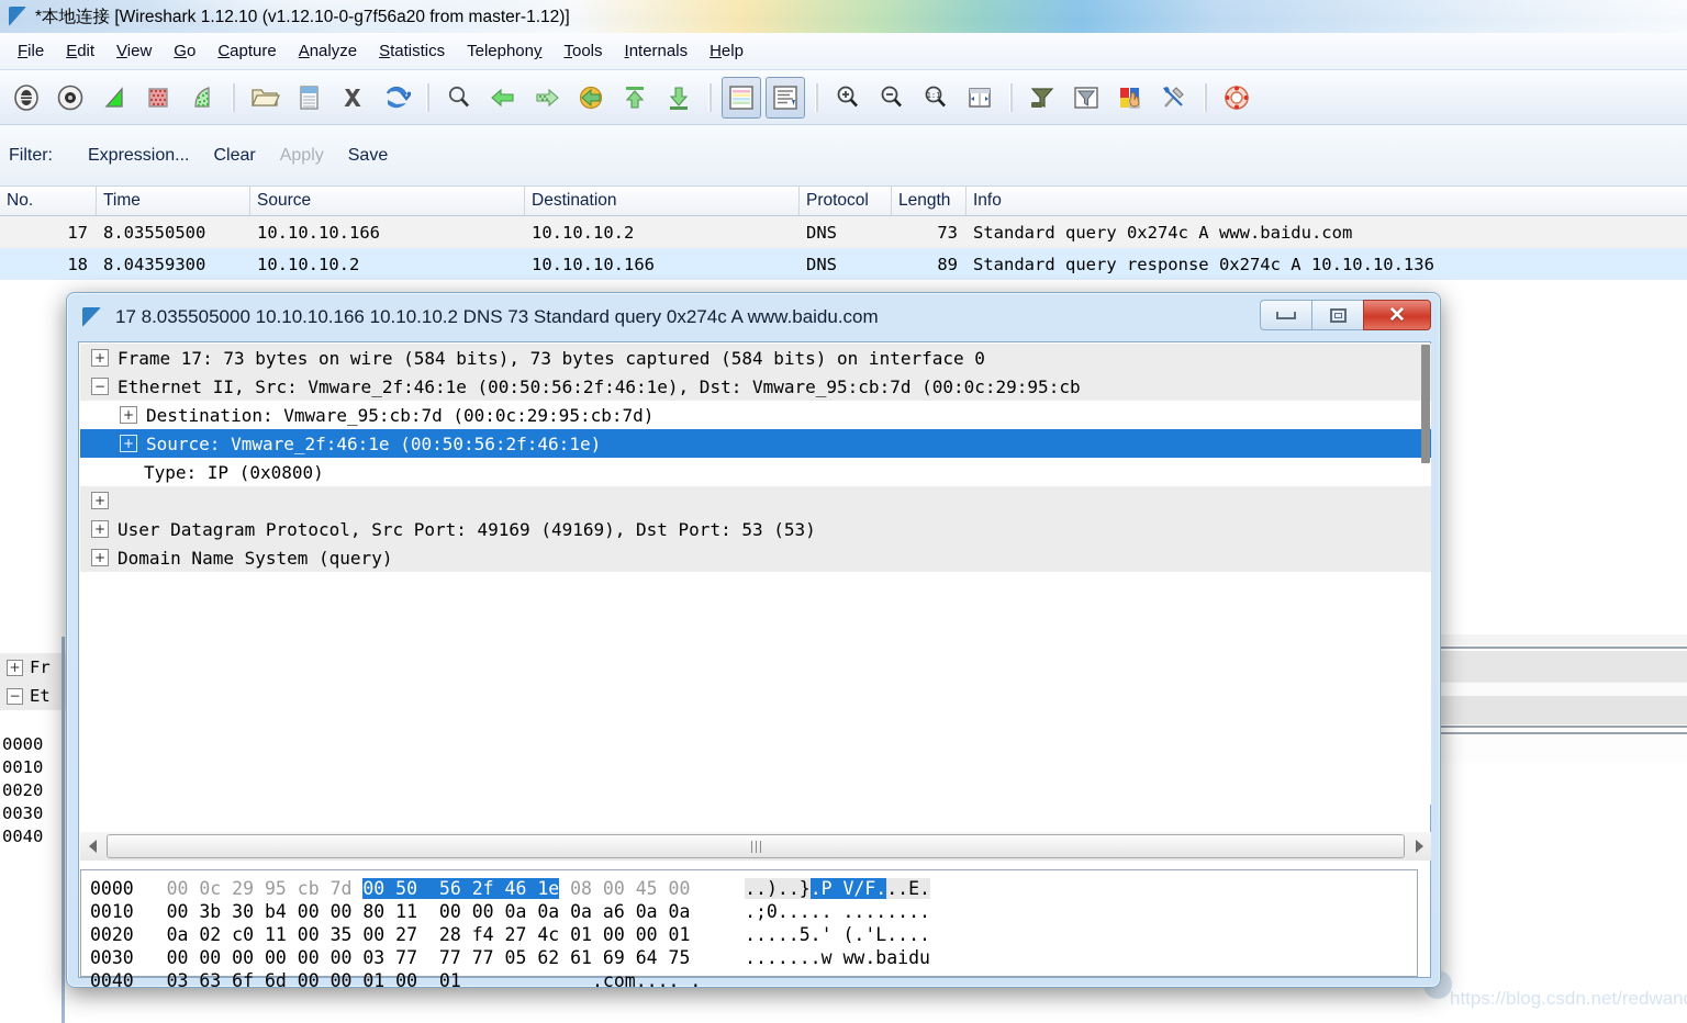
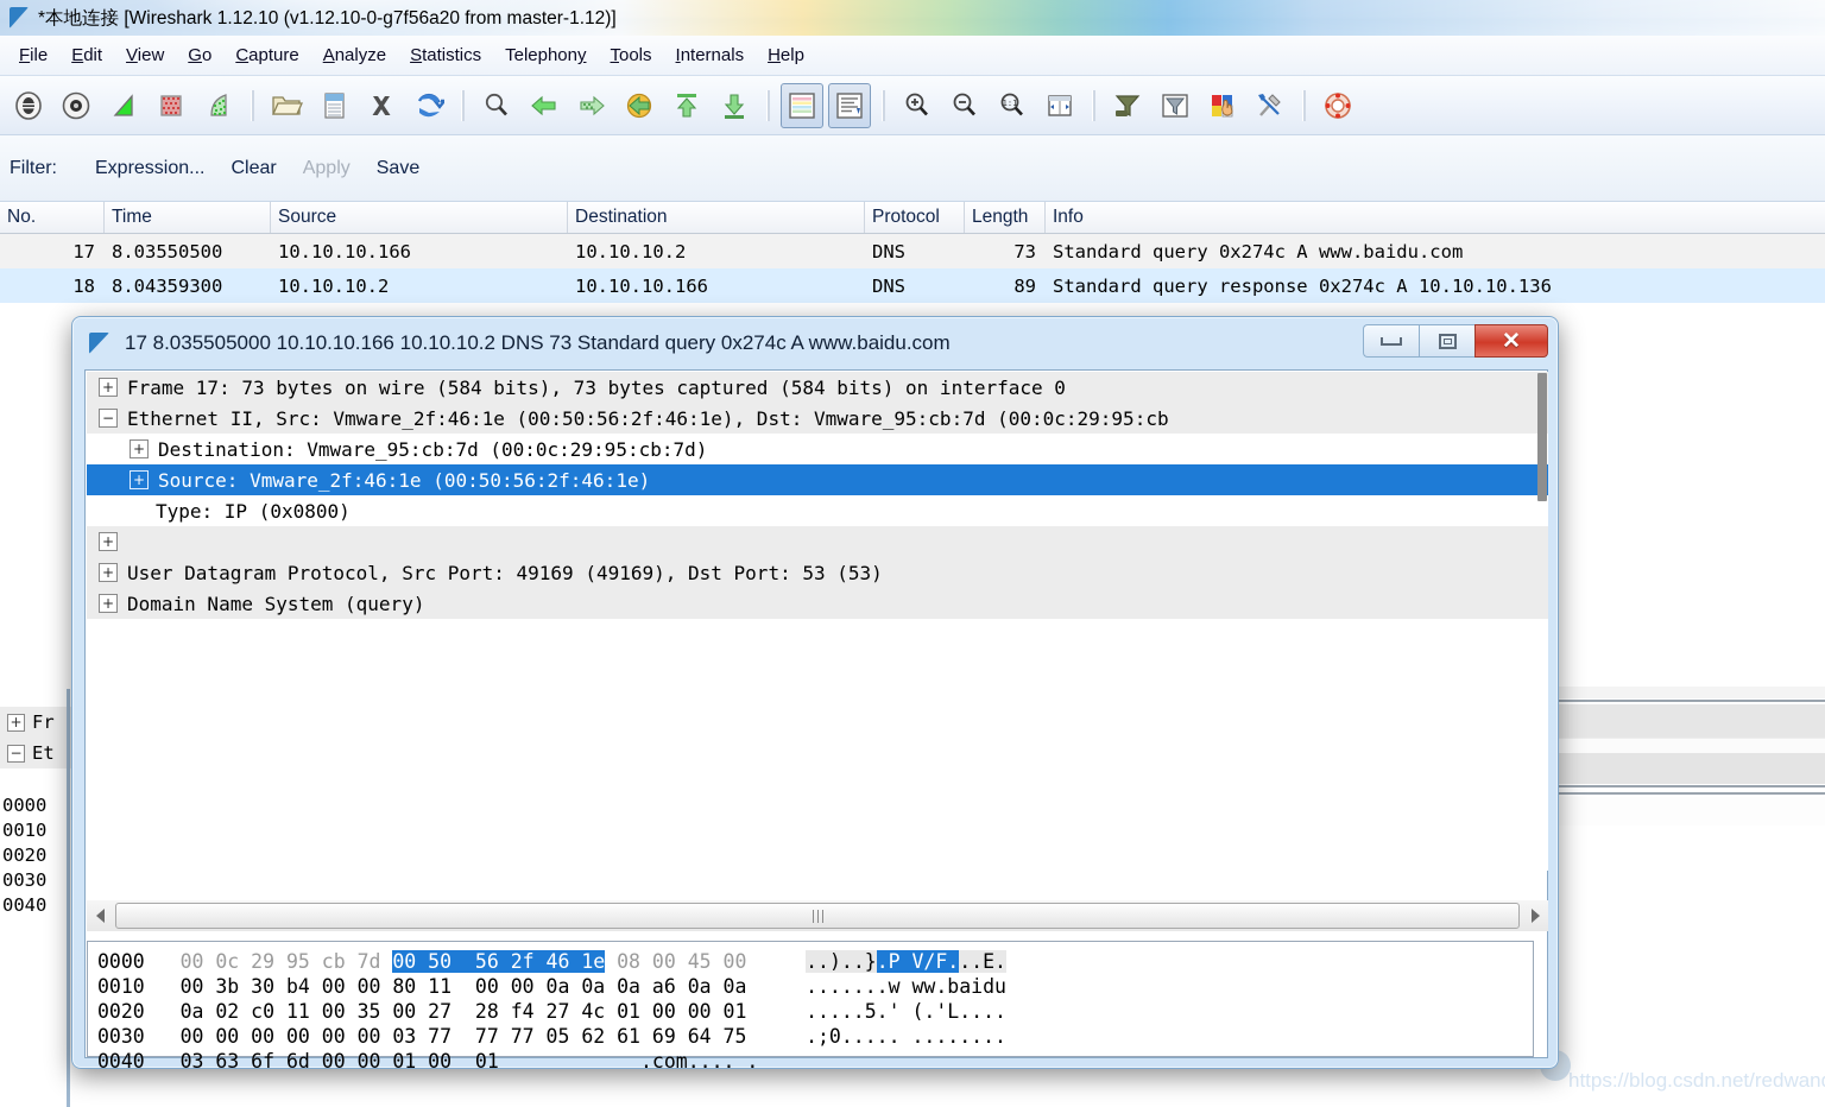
  +
  Fr
  −
  Et
  0000
  0010
  0020
  0030
  0040
  https://blog.csdn.net/redwan
  *本地连接 [Wireshark 1.12.10 (v1.12.10-0-g7f56a20 from master-1.12)]
  File
  Edit
  View
  Go
  Capture
  Analyze
  Statistics
  Telephony
  Tools
  Internals
  Help
  1:1
  Filter:
  Expression...
  Clear
  Apply
  Save
  No.
  Time
  Source
  Destination
  Protocol
  Length
  Info
  17
  8.03550500
  10.10.10.166
  10.10.10.2
  DNS
  73
  Standard query 0x274c A www.baidu.com
  18
  8.04359300
  10.10.10.2
  10.10.10.166
  DNS
  89
  Standard query response 0x274c A 10.10.10.136
  17 8.035505000 10.10.10.166 10.10.10.2 DNS 73 Standard query 0x274c A www.baidu.com
  ✕
  +
  Frame 17: 73 bytes on wire (584 bits), 73 bytes captured (584 bits) on interface 0
  −
  Ethernet II, Src: Vmware_2f:46:1e (00:50:56:2f:46:1e), Dst: Vmware_95:cb:7d (00:0c:29:95:cb
  +
  Destination: Vmware_95:cb:7d (00:0c:29:95:cb:7d)
  +
  Source: Vmware_2f:46:1e (00:50:56:2f:46:1e)
  Type: IP (0x0800)
  +
  +
  User Datagram Protocol, Src Port: 49169 (49169), Dst Port: 53 (53)
  +
  Domain Name System (query)
  0000 00 0c 29 95 cb 7d 00 50 56 2f 46 1e 08 00 45 00 ..)..}.P V/F...E.
- 0010 00 3b 30 b4 00 00 80 11 00 00 0a 0a 0a a6 0a 0a .;0..... ........
+ 0010 00 3b 30 b4 00 00 80 11 00 00 0a 0a 0a a6 0a 0a .......w ww.baidu
  0020 0a 02 c0 11 00 35 00 27 28 f4 27 4c 01 00 00 01 .....5.' (.'L....
- 0030 00 00 00 00 00 00 03 77 77 77 05 62 61 69 64 75 .......w ww.baidu
+ 0030 00 00 00 00 00 00 03 77 77 77 05 62 61 69 64 75 .;0..... ........
  0040 03 63 6f 6d 00 00 01 00 01 .com.... .
